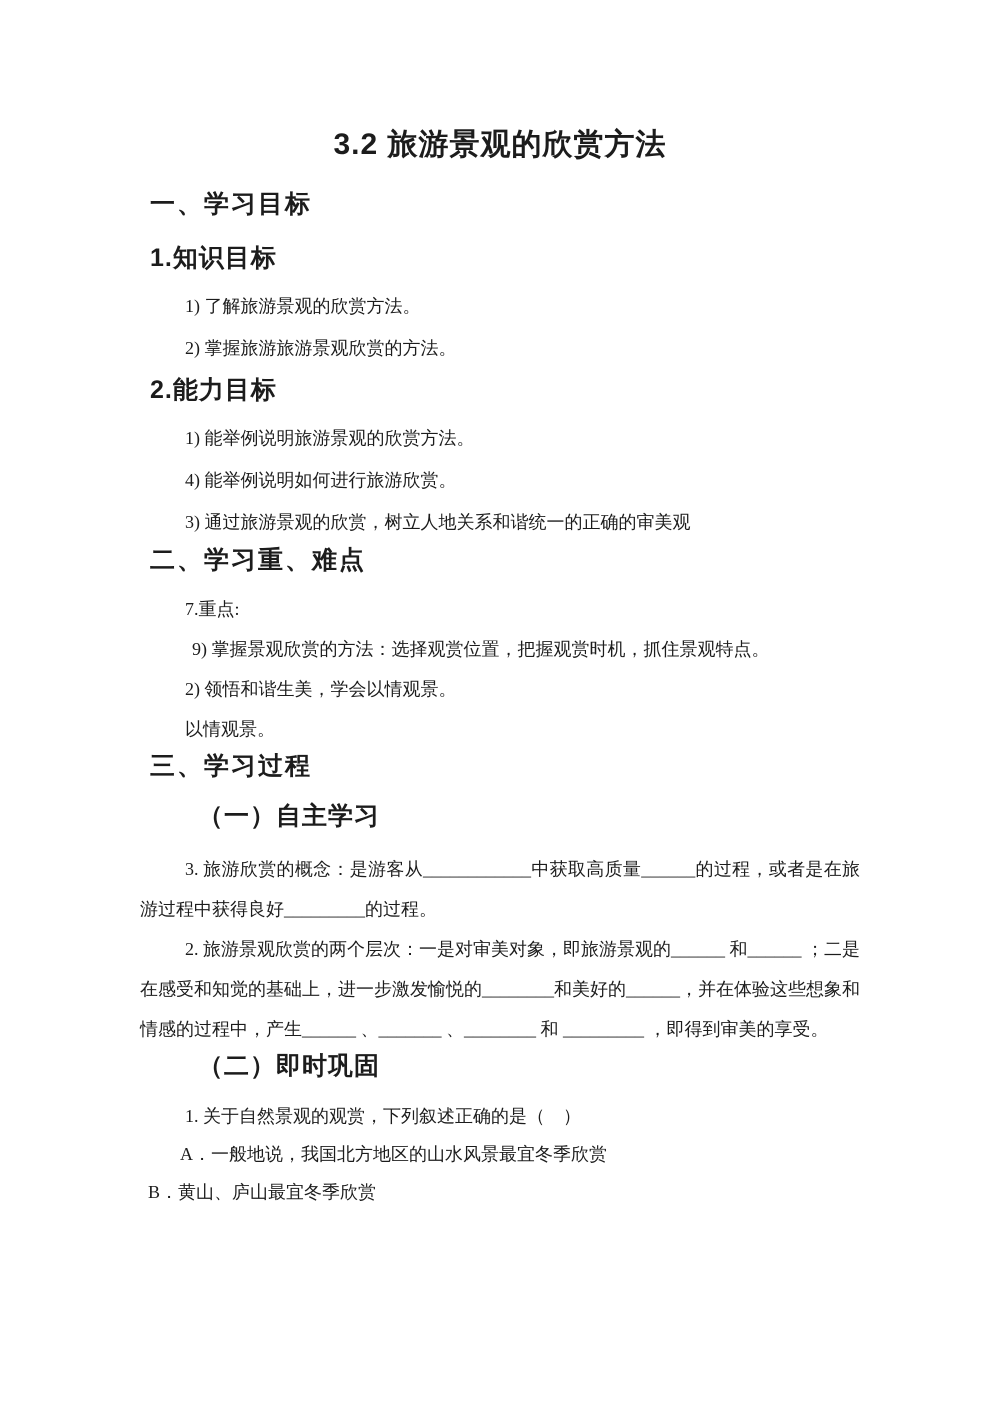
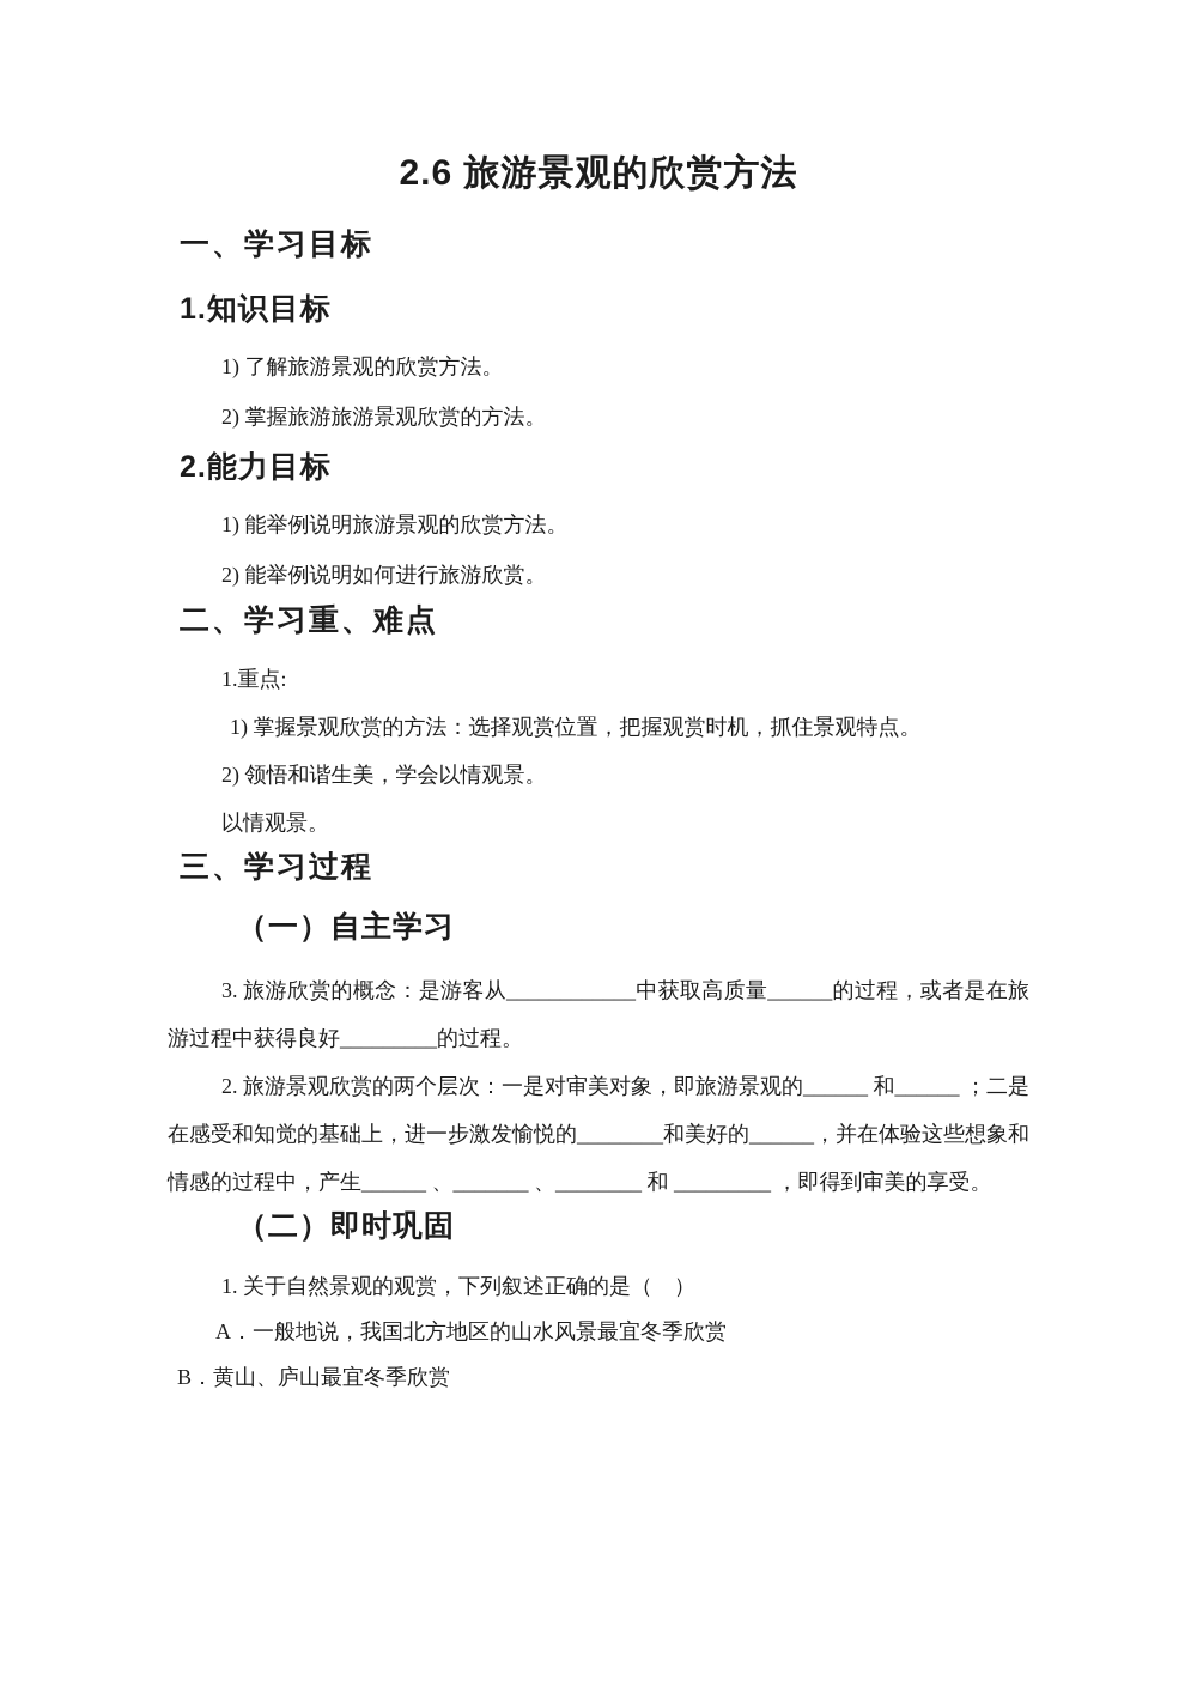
- 3.2 旅游景观的欣赏方法
+ 2.6 旅游景观的欣赏方法
  一、学习目标
  1.知识目标
  1) 了解旅游景观的欣赏方法。
  2) 掌握旅游旅游景观欣赏的方法。
  2.能力目标
  1) 能举例说明旅游景观的欣赏方法。
- 4) 能举例说明如何进行旅游欣赏。
+ 2) 能举例说明如何进行旅游欣赏。
- 3) 通过旅游景观的欣赏，树立人地关系和谐统一的正确的审美观
  二、学习重、难点
- 7.重点:
+ 1.重点:
- 9) 掌握景观欣赏的方法：选择观赏位置，把握观赏时机，抓住景观特点。
+ 1) 掌握景观欣赏的方法：选择观赏位置，把握观赏时机，抓住景观特点。
  2) 领悟和谐生美，学会以情观景。
  以情观景。
  三、学习过程
  （一）自主学习
  3. 旅游欣赏的概念：是游客从____________中获取高质量______的过程，或者是在旅游过程中获得良好_________的过程。
  2. 旅游景观欣赏的两个层次：一是对审美对象，即旅游景观的______ 和______ ；二是在感受和知觉的基础上，进一步激发愉悦的________和美好的______，并在体验这些想象和情感的过程中，产生______ 、_______ 、________ 和 _________ ，即得到审美的享受。
  （二）即时巩固
  1. 关于自然景观的观赏，下列叙述正确的是（ ）
  A．一般地说，我国北方地区的山水风景最宜冬季欣赏
  B．黄山、庐山最宜冬季欣赏
